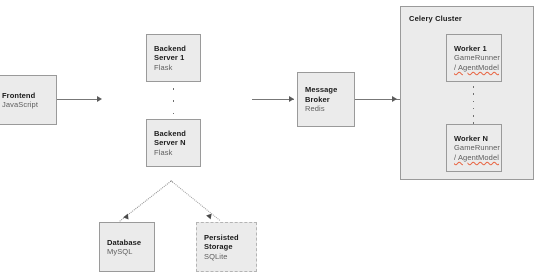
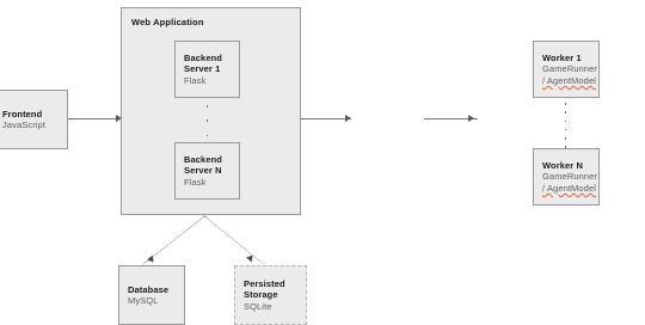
  Frontend
  JavaScript
+ Web Application
  Backend
  Server 1
  Flask
  Backend
  Server N
  Flask
- Message
- Broker
- Redis
- Celery Cluster
  Worker 1
  GameRunner
  / AgentModel
  Worker N
  GameRunner
  / AgentModel
  Database
  MySQL
  Persisted
  Storage
  SQLite
